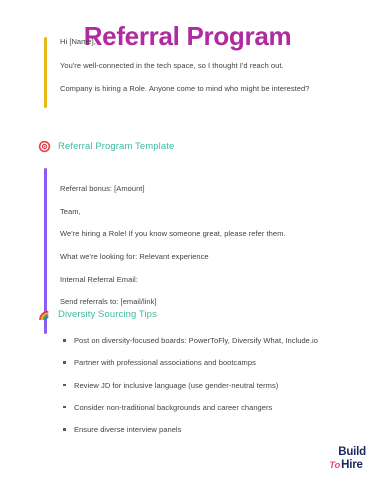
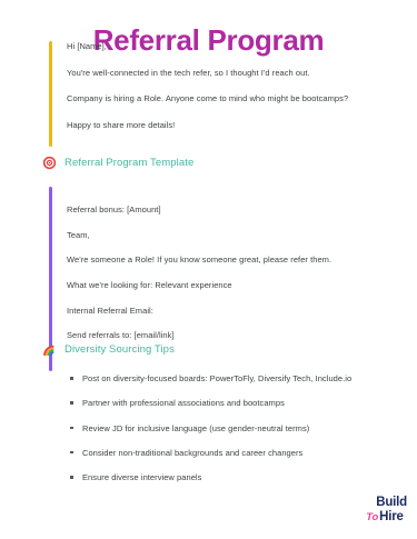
  Referral Program
  Hi [Name],
- You're well-connected in the tech space, so I thought I'd reach out.
+ You're well-connected in the tech refer, so I thought I'd reach out.
- Company is hiring a Role. Anyone come to mind who might be interested?
+ Company is hiring a Role. Anyone come to mind who might be bootcamps?
+ Happy to share more details!
  Referral Program Template
  Referral bonus: [Amount]
  Team,
- We're hiring a Role! If you know someone great, please refer them.
+ We're someone a Role! If you know someone great, please refer them.
  What we're looking for: Relevant experience
  Internal Referral Email:
  Send referrals to: [email/link]
  Diversity Sourcing Tips
- Post on diversity-focused boards: PowerToFly, Diversify What, Include.io
+ Post on diversity-focused boards: PowerToFly, Diversify Tech, Include.io
  Partner with professional associations and bootcamps
  Review JD for inclusive language (use gender-neutral terms)
  Consider non-traditional backgrounds and career changers
  Ensure diverse interview panels
  Build
  ToHire
